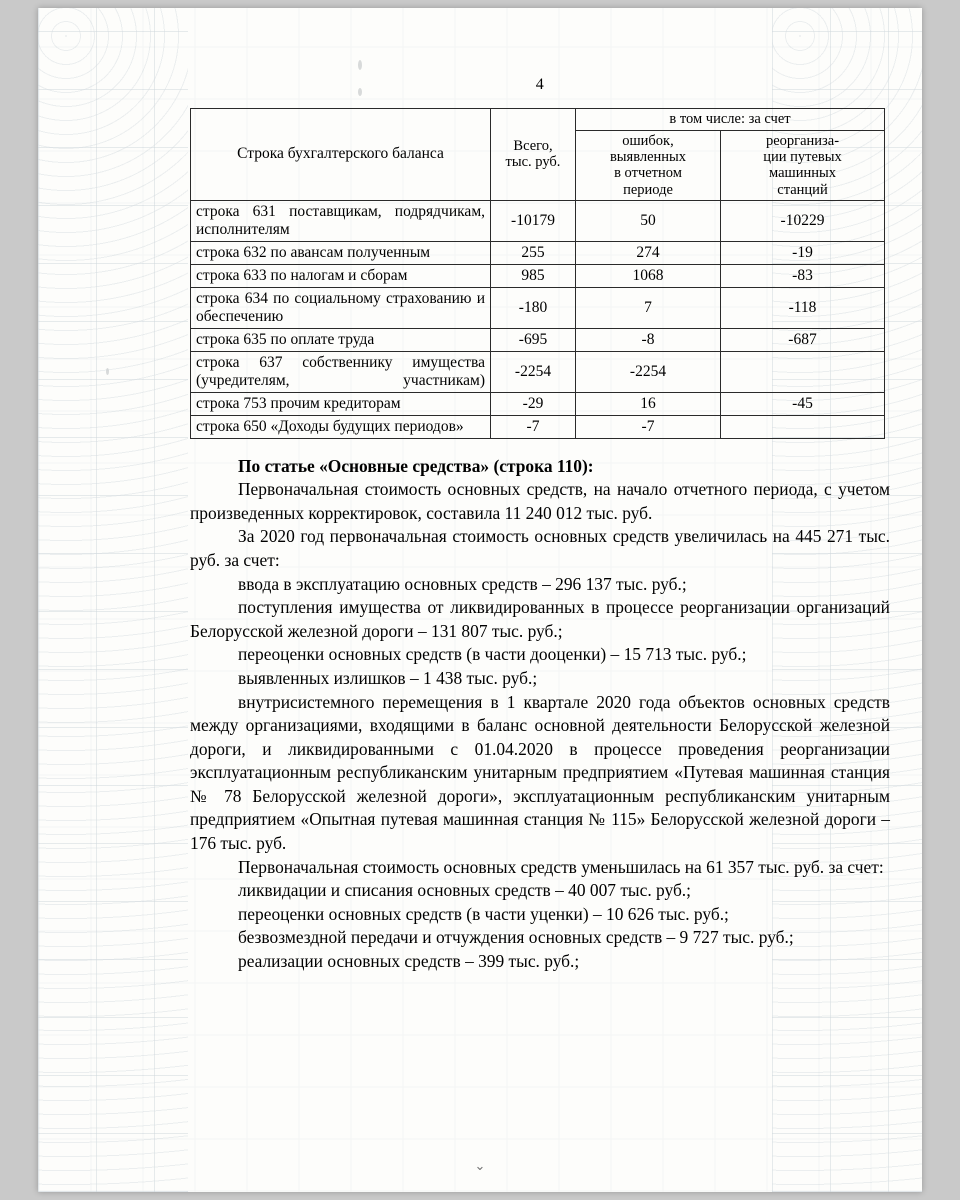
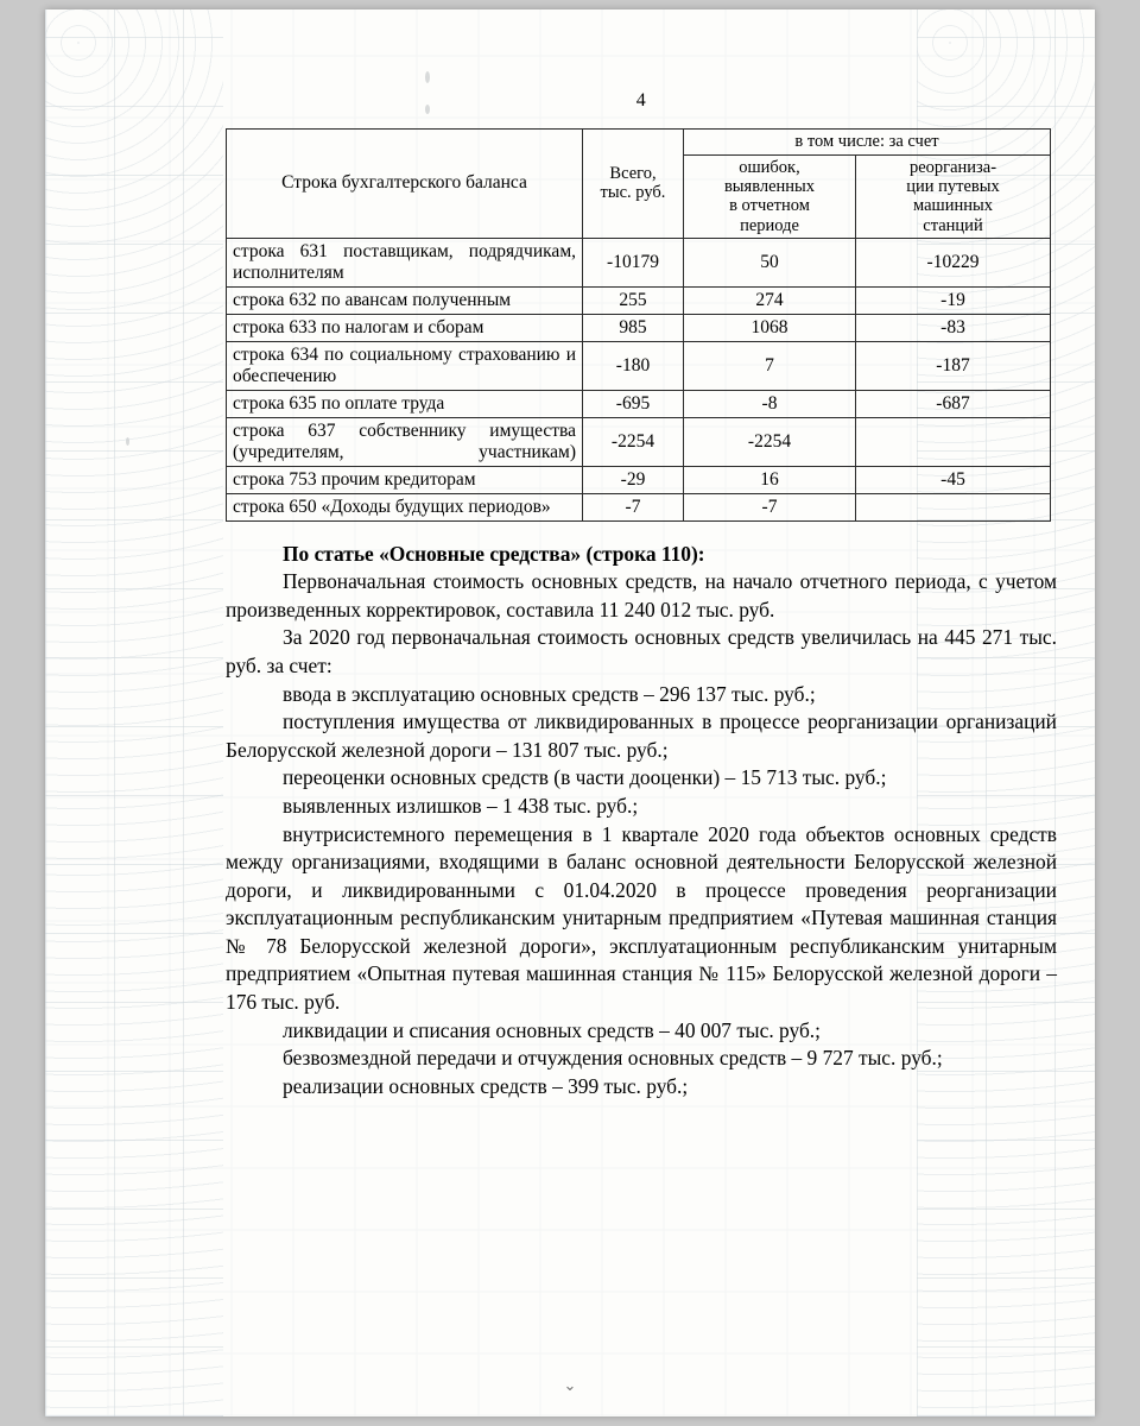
  4
  Строка бухгалтерского баланса	Всего, тыс. руб.	в том числе: за счет
  ошибок, выявленных в отчетном периоде	реорганиза- ции путевых машинных станций
  строка 631 поставщикам, подрядчикам, исполнителям	-10179	50	-10229
  строка 632 по авансам полученным	255	274	-19
  строка 633 по налогам и сборам	985	1068	-83
- строка 634 по социальному страхованию и обеспечению	-180	7	-118
+ строка 634 по социальному страхованию и обеспечению	-180	7	-187
  строка 635 по оплате труда	-695	-8	-687
  строка 637 собственнику имущества (учредителям, участникам)	-2254	-2254
  строка 753 прочим кредиторам	-29	16	-45
  строка 650 «Доходы будущих периодов»	-7	-7
  По статье «Основные средства» (строка 110):
  Первоначальная стоимость основных средств, на начало отчетного периода, с учетом произведенных корректировок, составила 11 240 012 тыс. руб.
  За 2020 год первоначальная стоимость основных средств увеличилась на 445 271 тыс. руб. за счет:
  ввода в эксплуатацию основных средств – 296 137 тыс. руб.;
  поступления имущества от ликвидированных в процессе реорганизации организаций Белорусской железной дороги – 131 807 тыс. руб.;
  переоценки основных средств (в части дооценки) – 15 713 тыс. руб.;
  выявленных излишков – 1 438 тыс. руб.;
  внутрисистемного перемещения в 1 квартале 2020 года объектов основных средств между организациями, входящими в баланс основной деятельности Белорусской железной дороги, и ликвидированными с 01.04.2020 в процессе проведения реорганизации эксплуатационным республиканским унитарным предприятием «Путевая машинная станция № 78 Белорусской железной дороги», эксплуатационным республиканским унитарным предприятием «Опытная путевая машинная станция № 115» Белорусской железной дороги – 176 тыс. руб.
- Первоначальная стоимость основных средств уменьшилась на 61 357 тыс. руб. за счет:
  ликвидации и списания основных средств – 40 007 тыс. руб.;
- переоценки основных средств (в части уценки) – 10 626 тыс. руб.;
  безвозмездной передачи и отчуждения основных средств – 9 727 тыс. руб.;
  реализации основных средств – 399 тыс. руб.;
  ⌄
